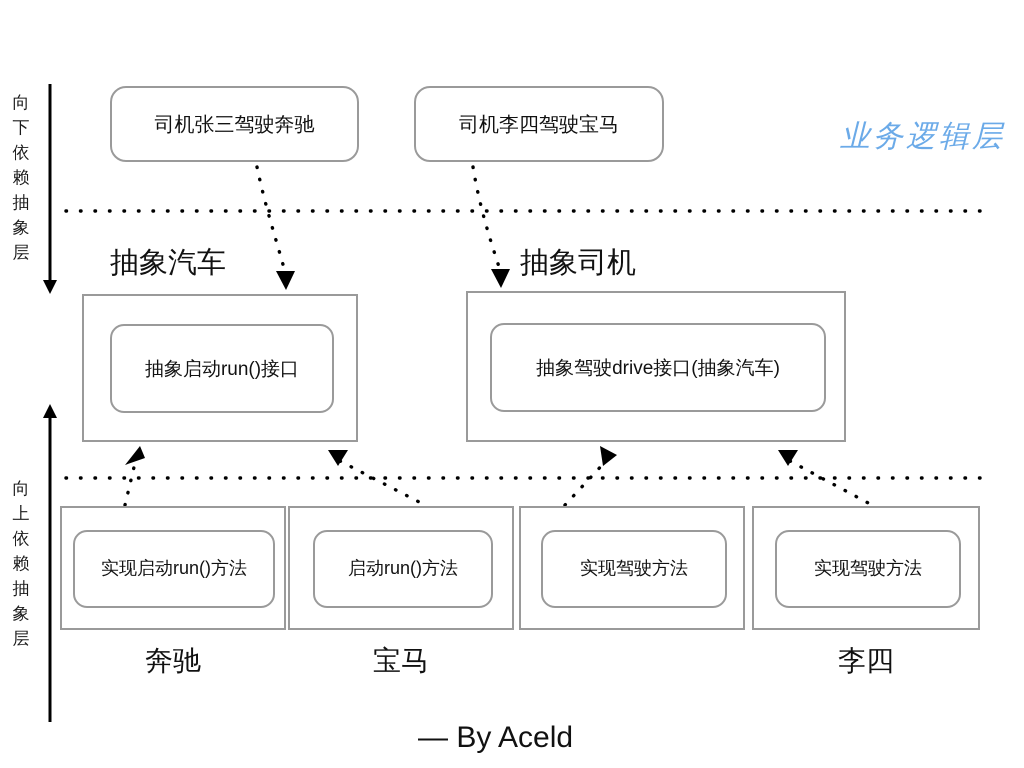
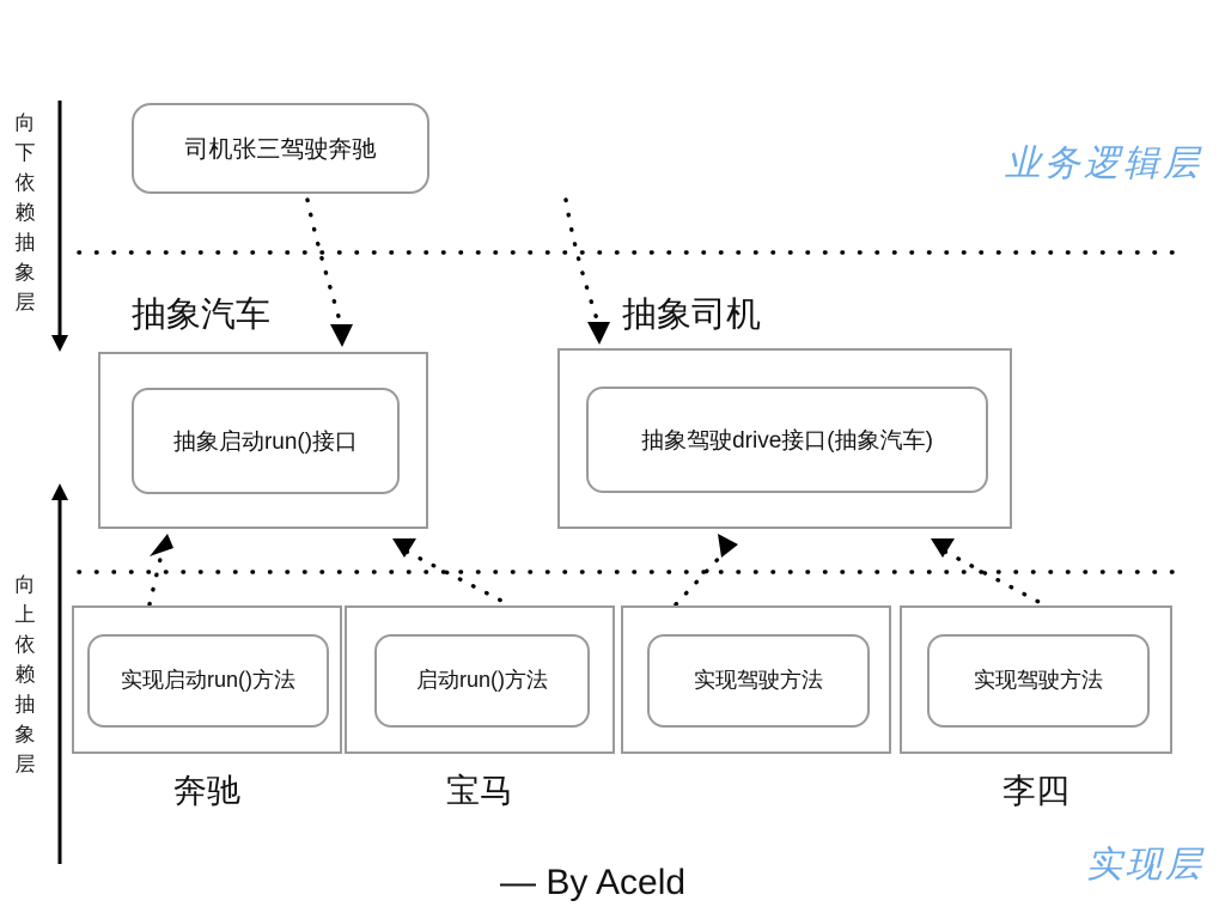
  向下依赖抽象层
  向上依赖抽象层
  司机张三驾驶奔驰
- 司机李四驾驶宝马
  业务逻辑层
  抽象汽车
  抽象启动run()接口
  抽象司机
  抽象驾驶drive接口(抽象汽车)
  实现启动run()方法
  奔驰
  启动run()方法
  宝马
  实现驾驶方法
  实现驾驶方法
  李四
+ 实现层
  — By Aceld
